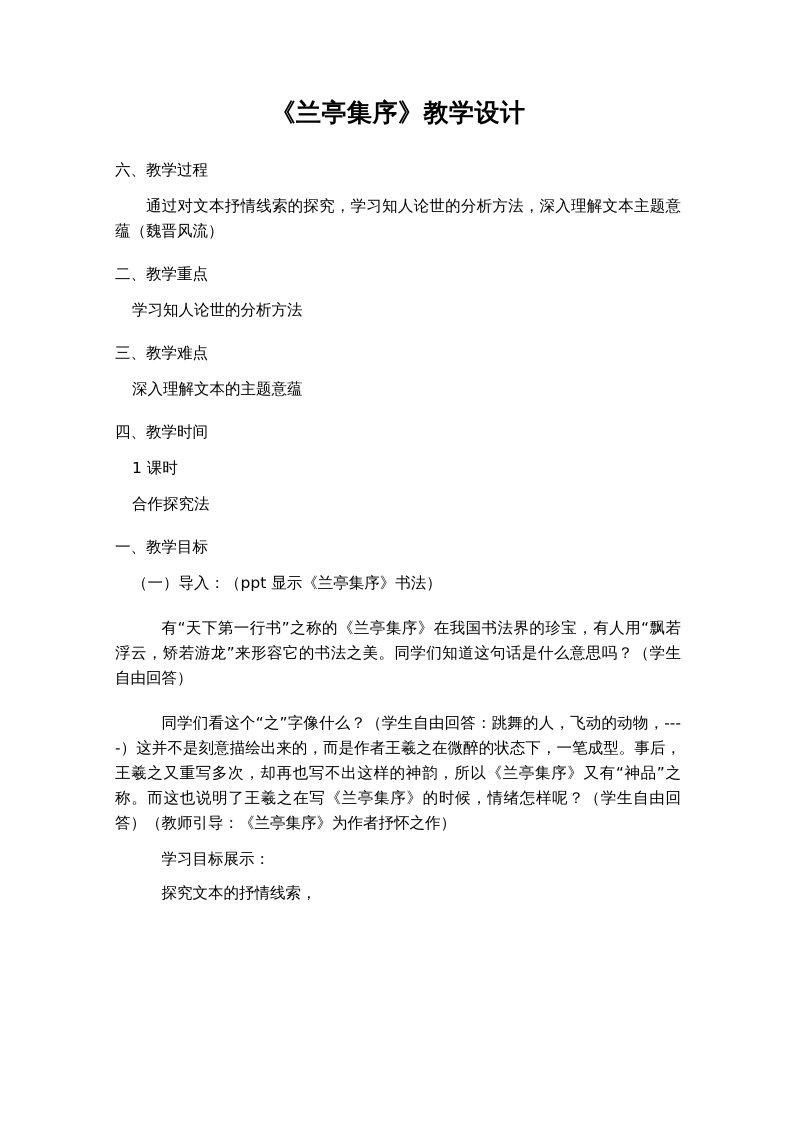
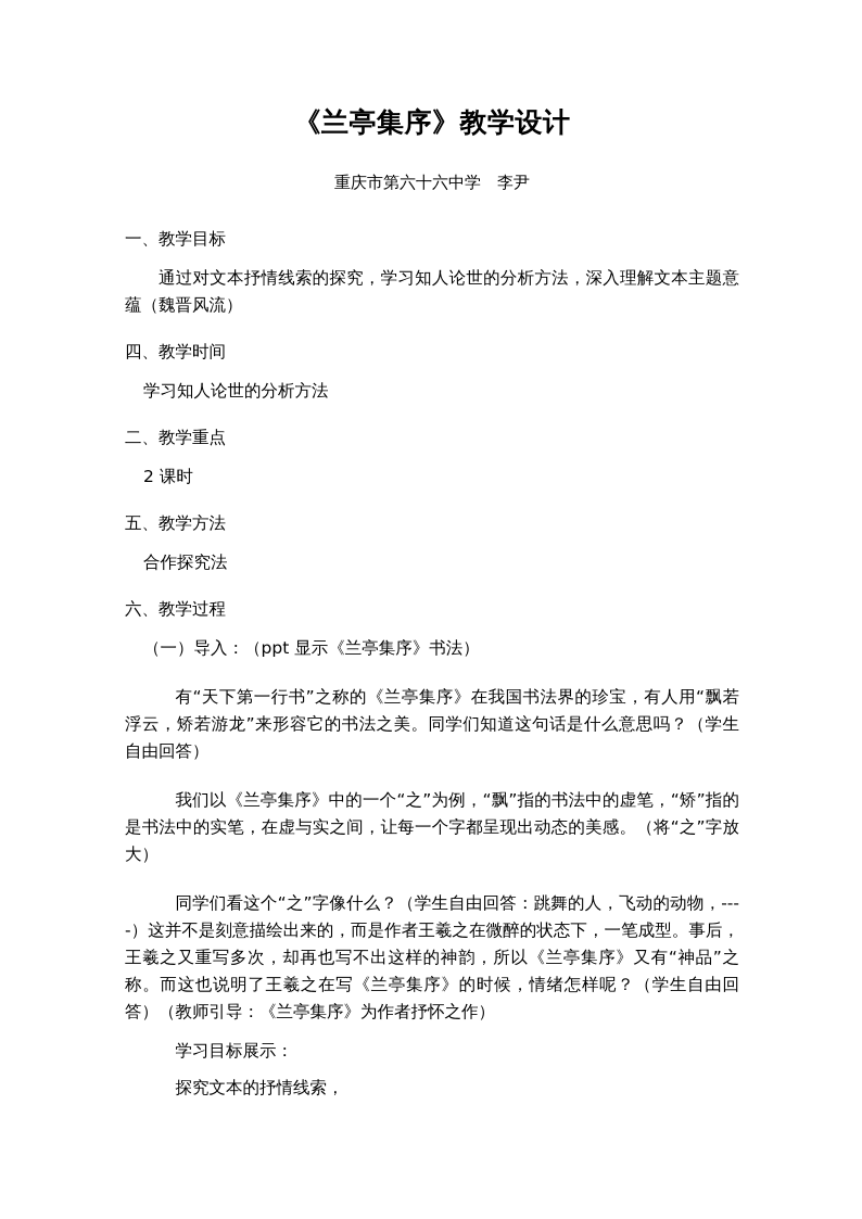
  《兰亭集序》教学设计
+ 重庆市第六十六中学 李尹
- 六、教学过程
+ 一、教学目标
  通过对文本抒情线索的探究，学习知人论世的分析方法，深入理解文本主题意蕴（魏晋风流）
- 二、教学重点
+ 四、教学时间
  学习知人论世的分析方法
- 三、教学难点
- 深入理解文本的主题意蕴
- 四、教学时间
+ 二、教学重点
- 1 课时
+ 2 课时
+ 五、教学方法
  合作探究法
- 一、教学目标
+ 六、教学过程
  （一）导入：（ppt 显示《兰亭集序》书法）
  有“天下第一行书”之称的《兰亭集序》在我国书法界的珍宝，有人用“飘若浮云，矫若游龙”来形容它的书法之美。同学们知道这句话是什么意思吗？（学生自由回答）
+ 我们以《兰亭集序》中的一个“之”为例，“飘”指的书法中的虚笔，“矫”指的是书法中的实笔，在虚与实之间，让每一个字都呈现出动态的美感。（将“之”字放大）
  同学们看这个“之”字像什么？（学生自由回答：跳舞的人，飞动的动物，----）这并不是刻意描绘出来的，而是作者王羲之在微醉的状态下，一笔成型。事后，王羲之又重写多次，却再也写不出这样的神韵，所以《兰亭集序》又有“神品”之称。而这也说明了王羲之在写《兰亭集序》的时候，情绪怎样呢？（学生自由回答）（教师引导：《兰亭集序》为作者抒怀之作）
  学习目标展示：
  探究文本的抒情线索，
